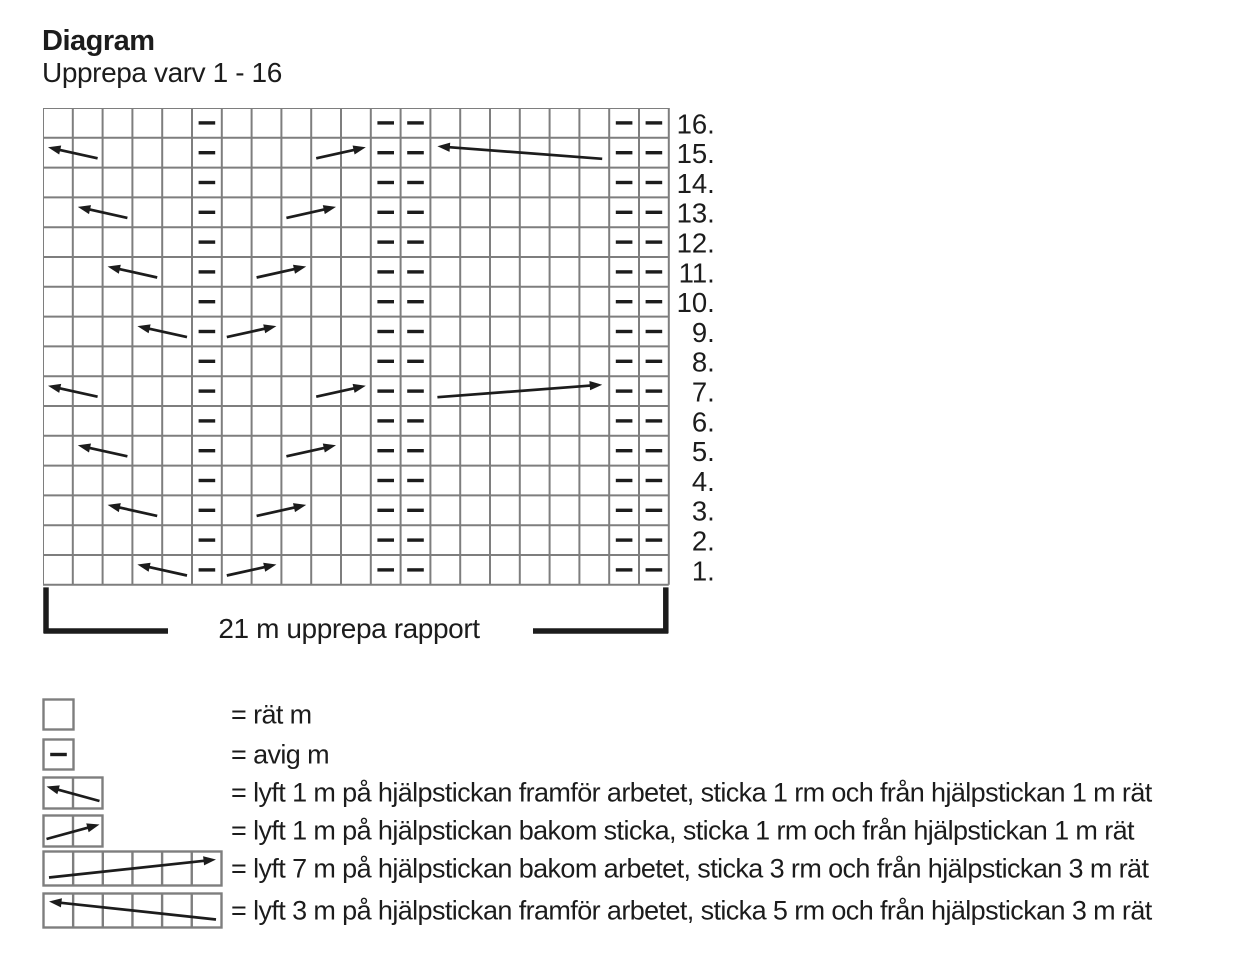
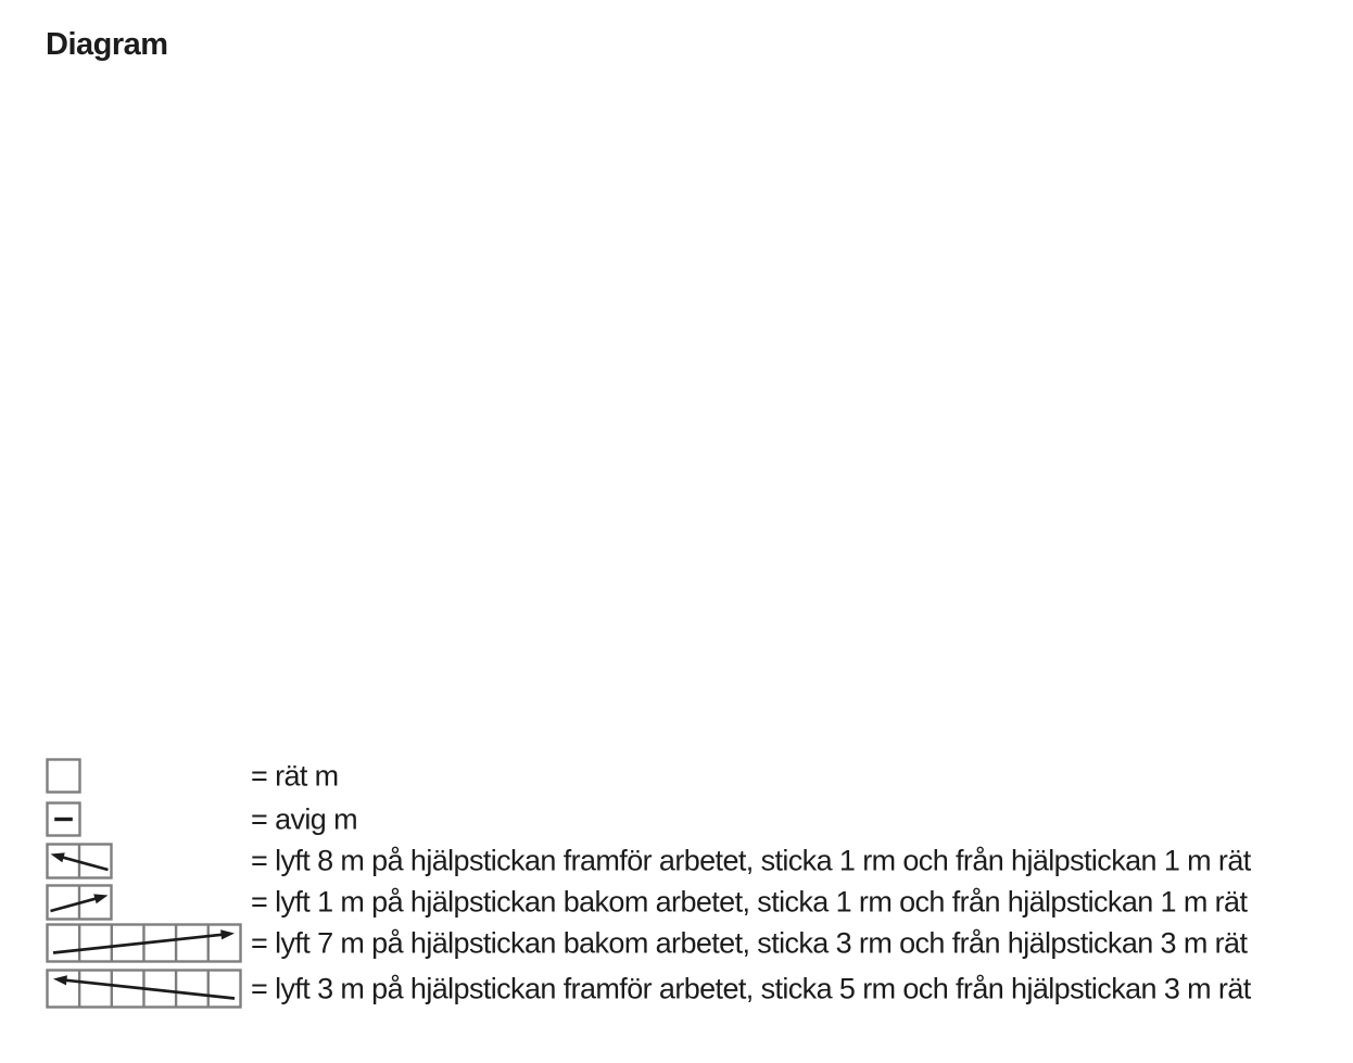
  Diagram
- Upprepa varv 1 - 16
- 16.
- 15.
- 14.
- 13.
- 12.
- 11.
- 10.
- 9.
- 8.
- 7.
- 6.
- 5.
- 4.
- 3.
- 2.
- 1.
- 21 m upprepa rapport
  = rät m
  = avig m
- = lyft 1 m på hjälpstickan framför arbetet, sticka 1 rm och från hjälpstickan 1 m rät
+ = lyft 8 m på hjälpstickan framför arbetet, sticka 1 rm och från hjälpstickan 1 m rät
- = lyft 1 m på hjälpstickan bakom sticka, sticka 1 rm och från hjälpstickan 1 m rät
+ = lyft 1 m på hjälpstickan bakom arbetet, sticka 1 rm och från hjälpstickan 1 m rät
  = lyft 7 m på hjälpstickan bakom arbetet, sticka 3 rm och från hjälpstickan 3 m rät
  = lyft 3 m på hjälpstickan framför arbetet, sticka 5 rm och från hjälpstickan 3 m rät
